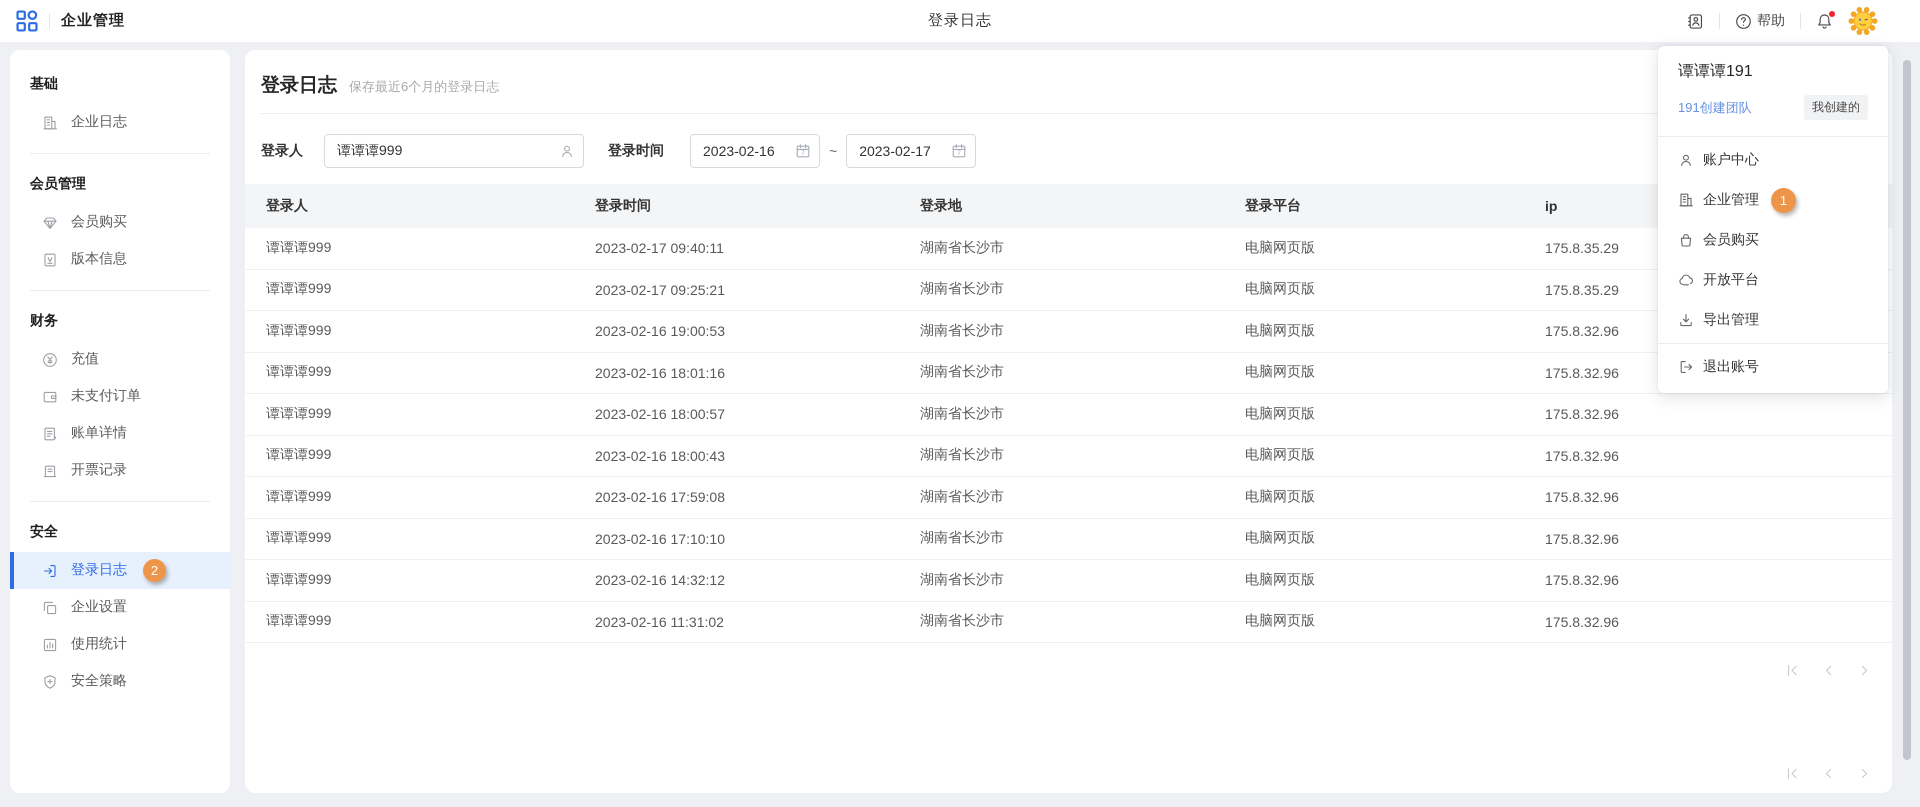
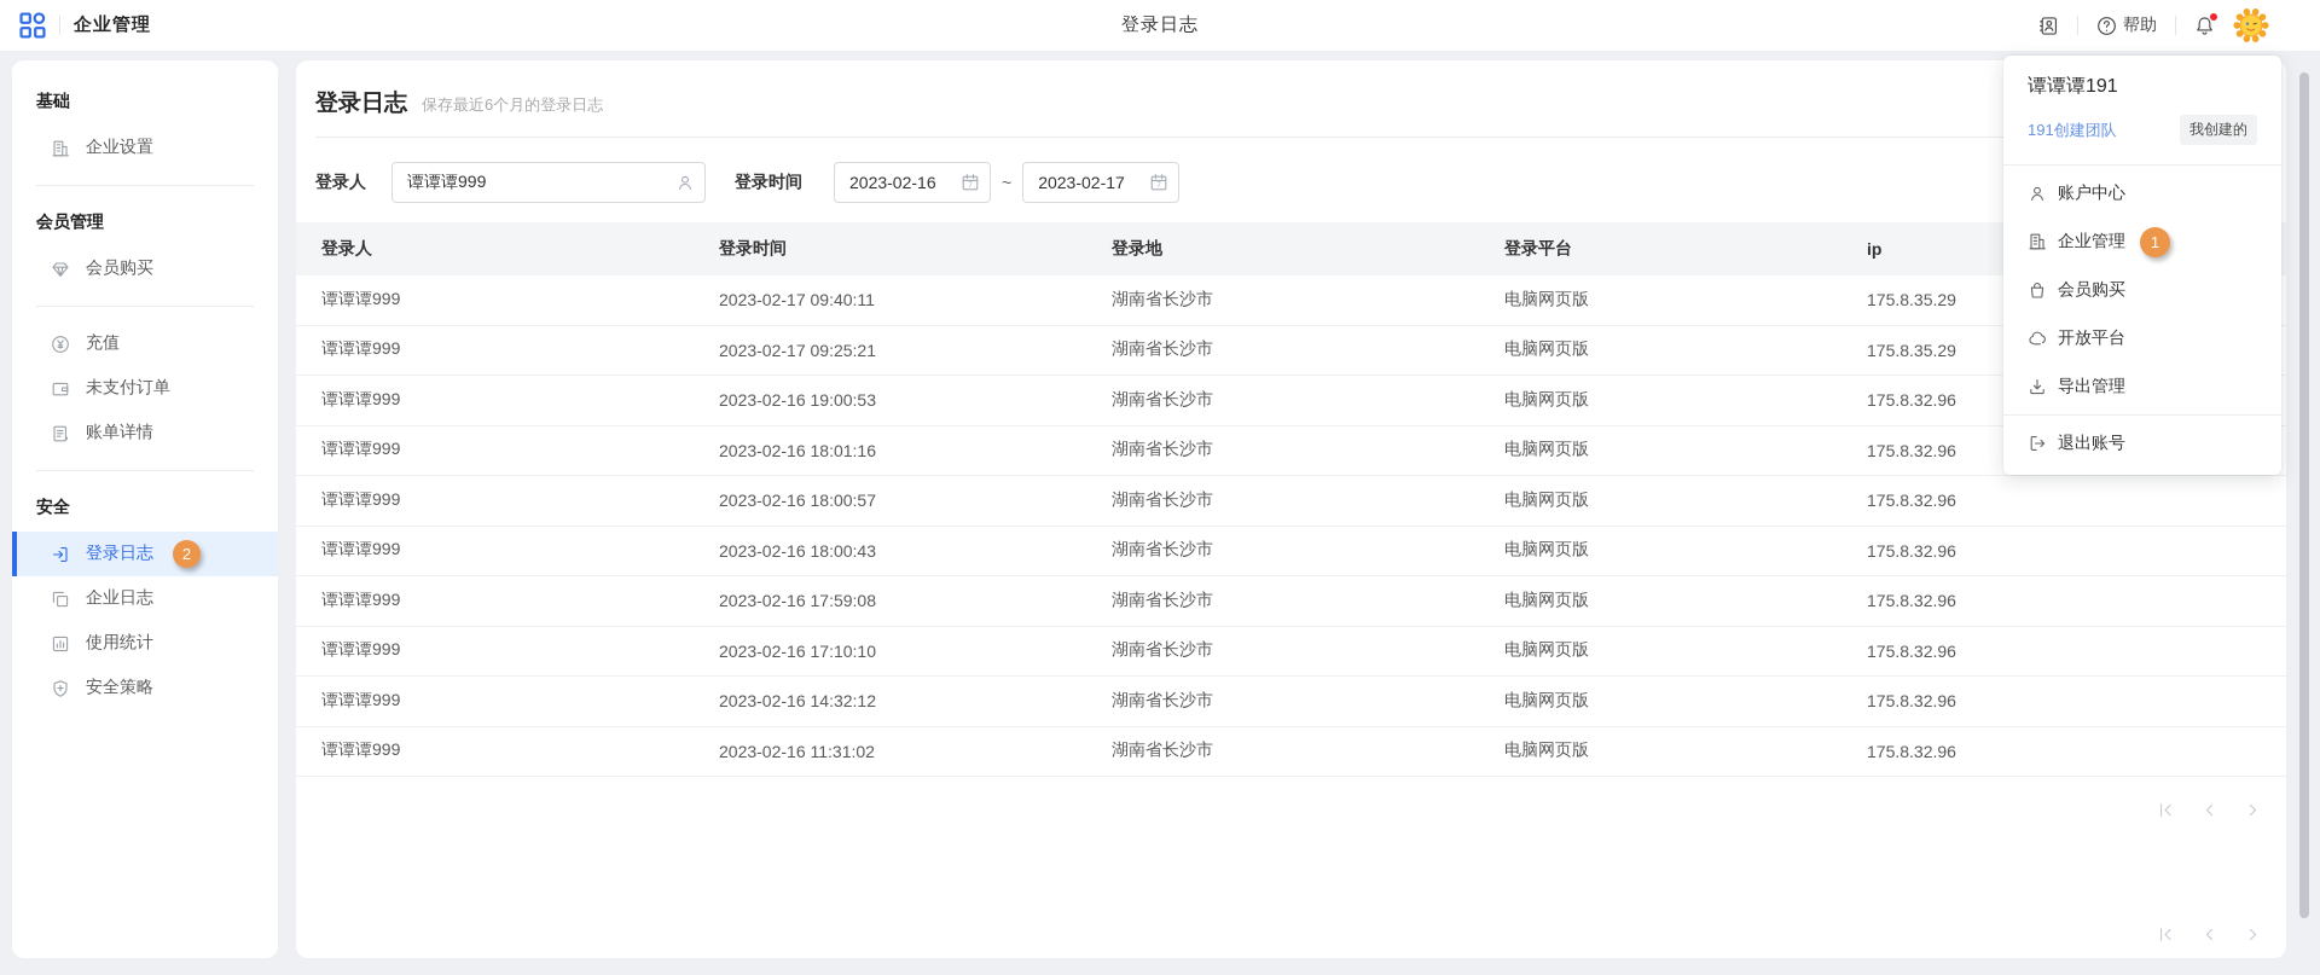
  企业管理
  登录日志
  帮助
  基础
- 企业日志
+ 企业设置
  会员管理
  会员购买
- 版本信息
- 财务
  充值
  未支付订单
  账单详情
- 开票记录
  安全
  登录日志
  2
- 企业设置
+ 企业日志
  使用统计
  安全策略
  登录日志
  保存最近6个月的登录日志
  登录人
  谭谭谭999
  登录时间
  2023-02-16
  ~
  2023-02-17
  登录人
  登录时间
  登录地
  登录平台
  ip
  谭谭谭999
  2023-02-17 09:40:11
  湖南省长沙市
  电脑网页版
  175.8.35.29
  谭谭谭999
  2023-02-17 09:25:21
  湖南省长沙市
  电脑网页版
  175.8.35.29
  谭谭谭999
  2023-02-16 19:00:53
  湖南省长沙市
  电脑网页版
  175.8.32.96
  谭谭谭999
  2023-02-16 18:01:16
  湖南省长沙市
  电脑网页版
  175.8.32.96
  谭谭谭999
  2023-02-16 18:00:57
  湖南省长沙市
  电脑网页版
  175.8.32.96
  谭谭谭999
  2023-02-16 18:00:43
  湖南省长沙市
  电脑网页版
  175.8.32.96
  谭谭谭999
  2023-02-16 17:59:08
  湖南省长沙市
  电脑网页版
  175.8.32.96
  谭谭谭999
  2023-02-16 17:10:10
  湖南省长沙市
  电脑网页版
  175.8.32.96
  谭谭谭999
  2023-02-16 14:32:12
  湖南省长沙市
  电脑网页版
  175.8.32.96
  谭谭谭999
  2023-02-16 11:31:02
  湖南省长沙市
  电脑网页版
  175.8.32.96
  谭谭谭191
  191创建团队
  我创建的
  账户中心
  企业管理
  1
  会员购买
  开放平台
  导出管理
  退出账号
